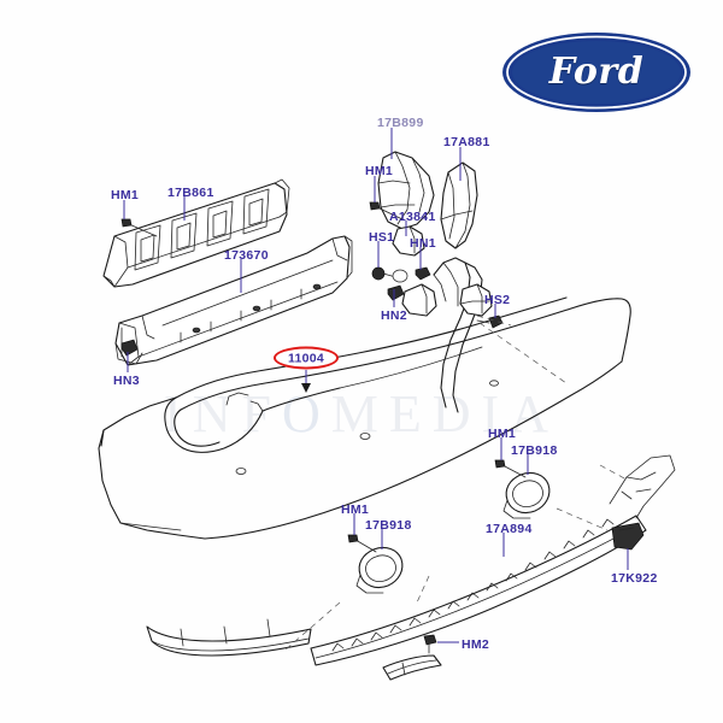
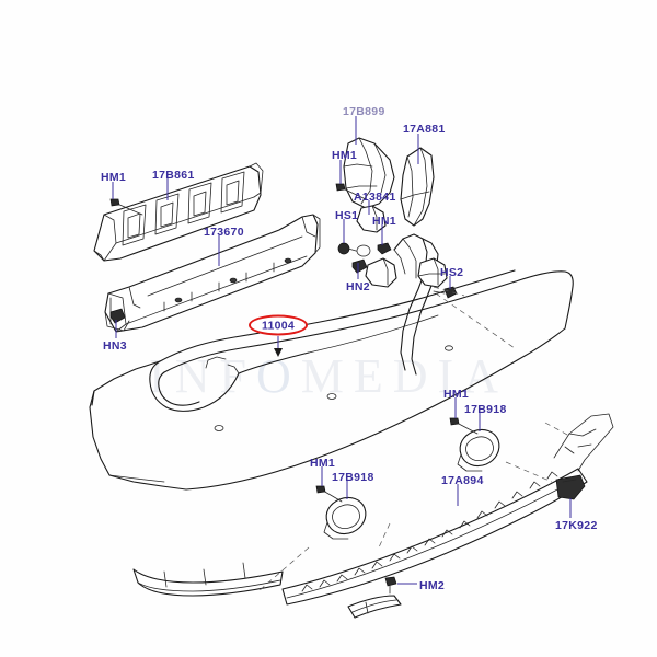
  IN OMEDIA
- Ford
  17B899
  17A881
  HM1
  A13841
  HM1
  17B861
  173670
  HS1
  HN1
  HN2
  HS2
  HN3
  HM1
  17B918
  HM1
  17B918
  17A894
  17K922
  HM2
  11004
